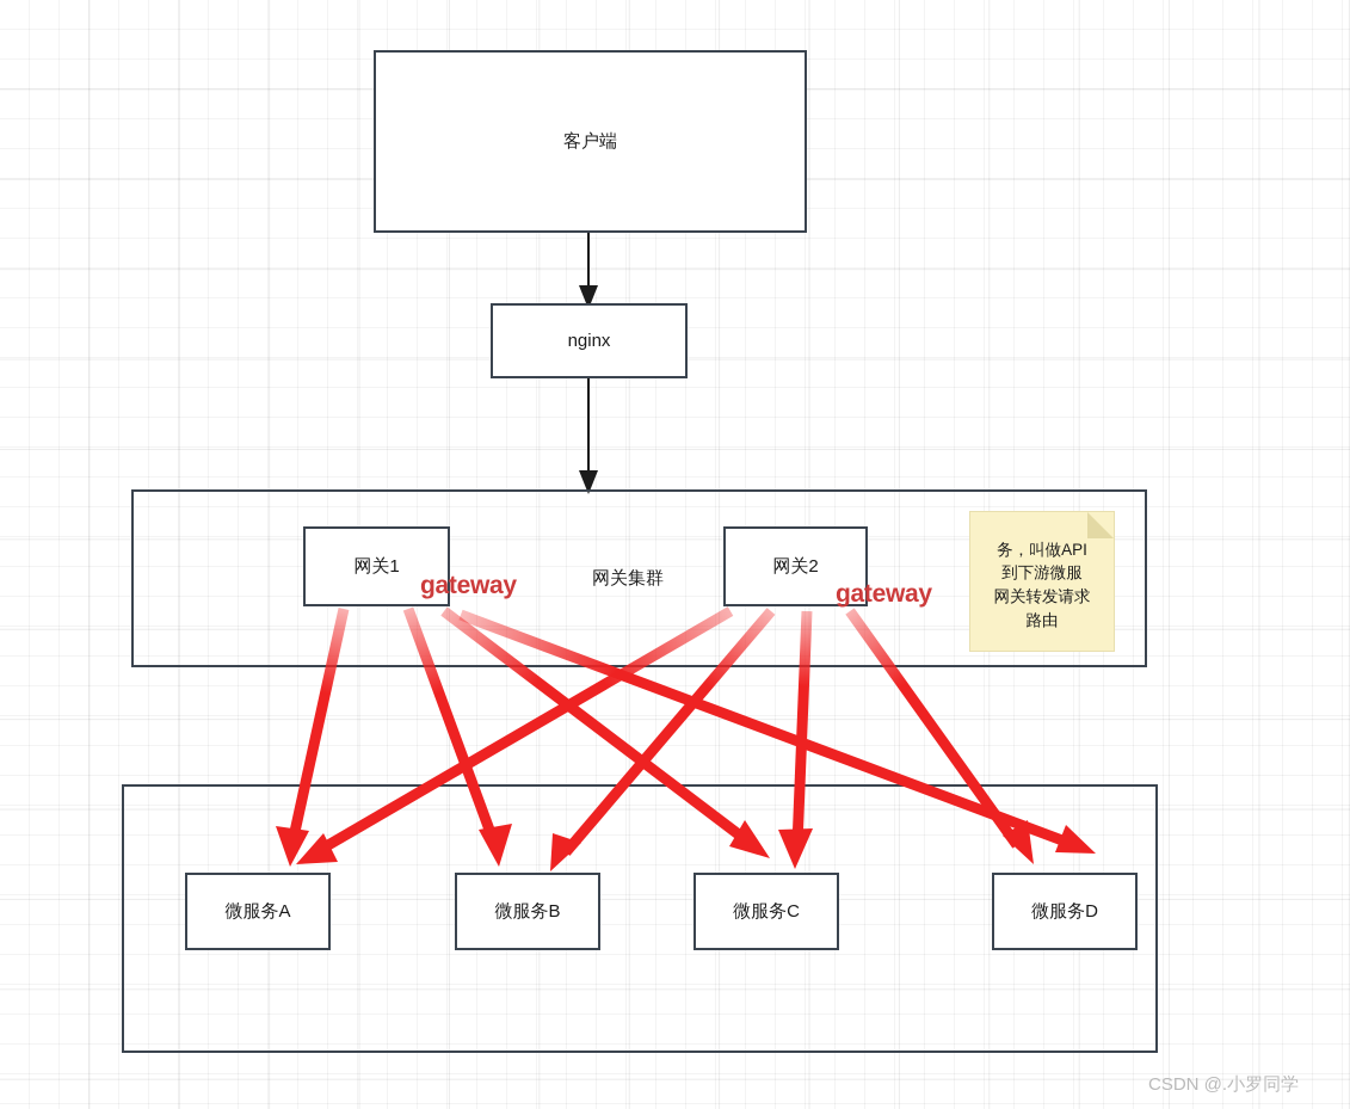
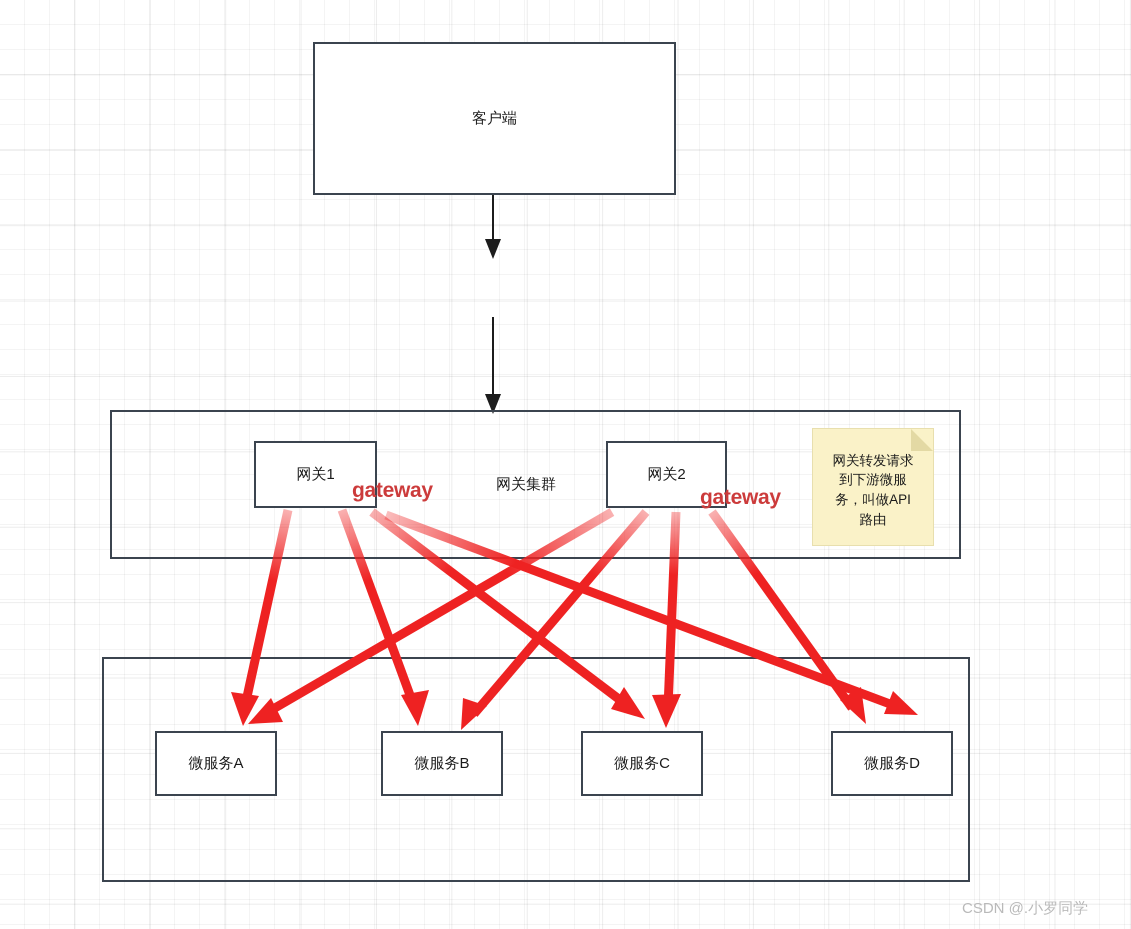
  客户端
- nginx
  网关1
  网关2
  gateway
  gateway
  网关集群
- 务，叫做API
+ 网关转发请求
  到下游微服
- 网关转发请求
+ 务，叫做API
  路由
  微服务A
  微服务B
  微服务C
  微服务D
  CSDN @.小罗同学
